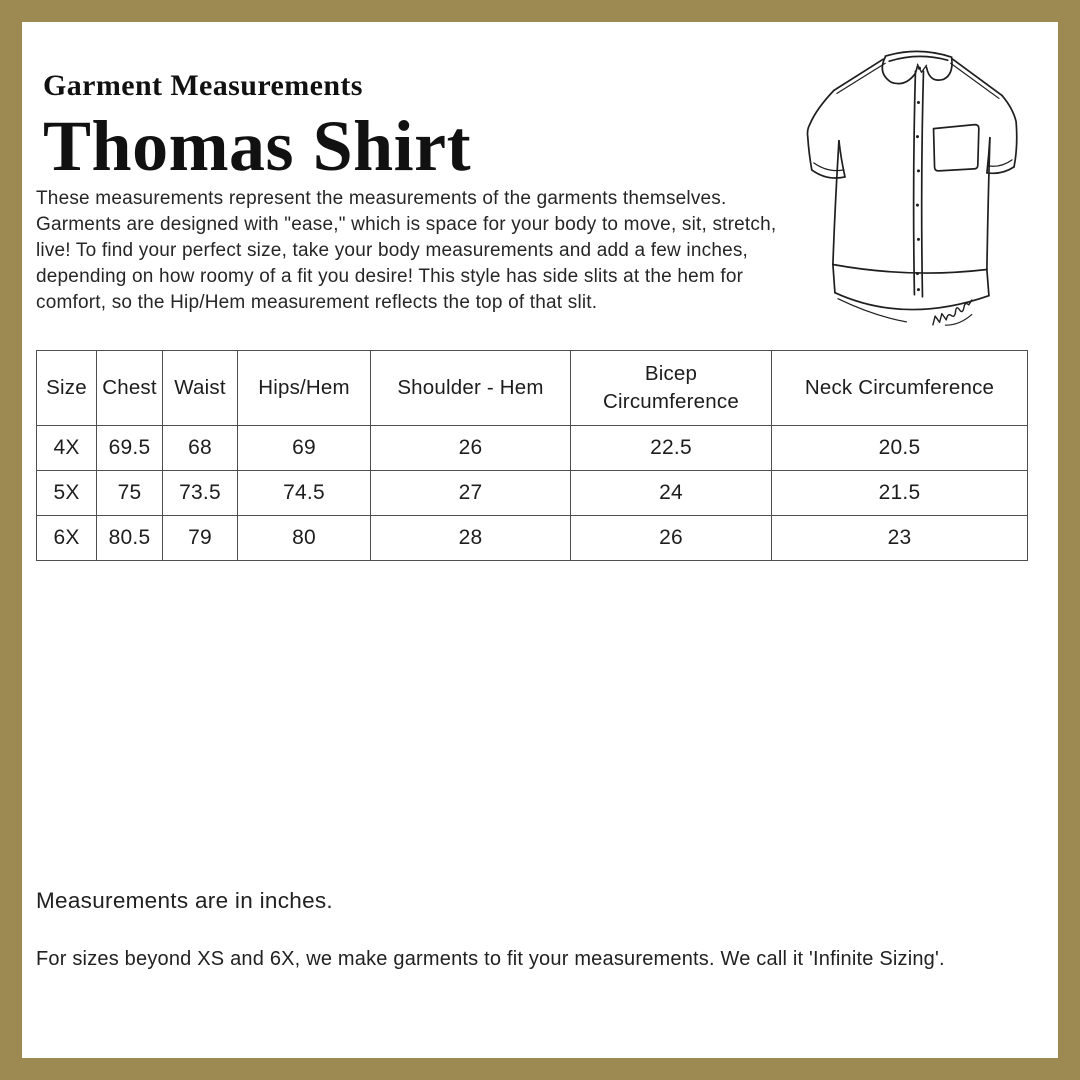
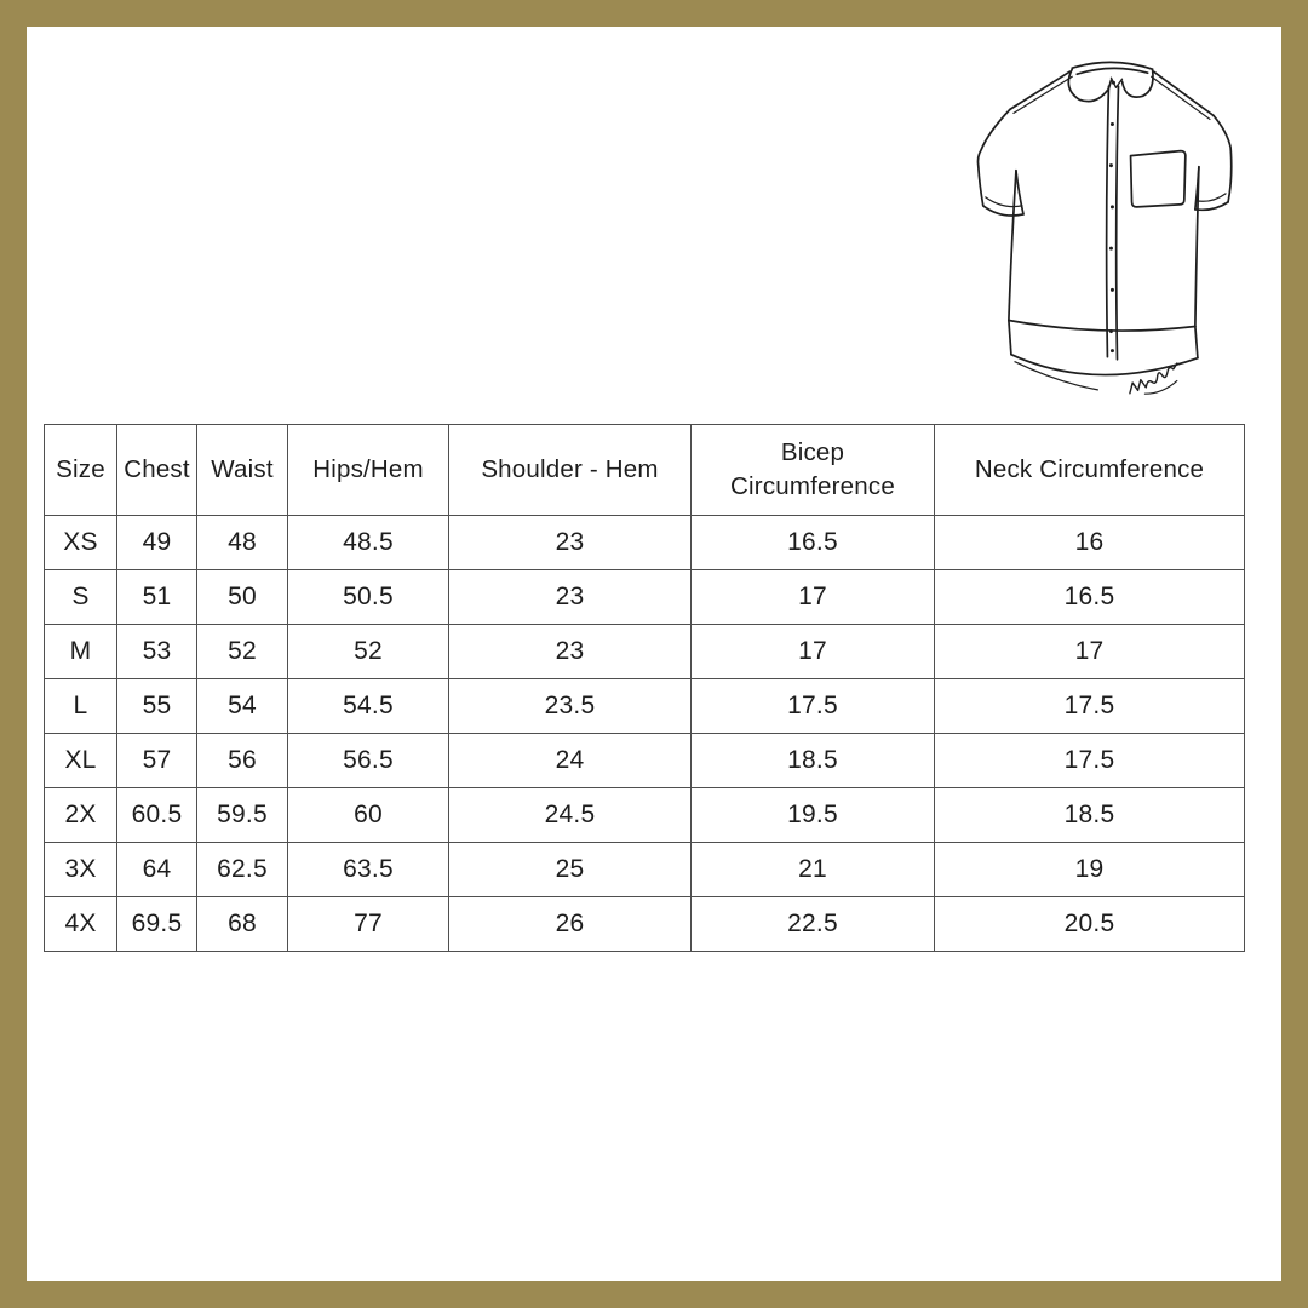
- Garment Measurements
- Thomas Shirt
- These measurements represent the measurements of the garments themselves. Garments are designed with "ease," which is space for your body to move, sit, stretch, live! To find your perfect size, take your body measurements and add a few inches, depending on how roomy of a fit you desire! This style has side slits at the hem for comfort, so the Hip/Hem measurement reflects the top of that slit.
  Size	Chest	Waist	Hips/Hem	Shoulder - Hem	Bicep Circumference	Neck Circumference
+ XS	49	48	48.5	23	16.5	16
+ S	51	50	50.5	23	17	16.5
+ M	53	52	52	23	17	17
+ L	55	54	54.5	23.5	17.5	17.5
+ XL	57	56	56.5	24	18.5	17.5
+ 2X	60.5	59.5	60	24.5	19.5	18.5
+ 3X	64	62.5	63.5	25	21	19
- 4X	69.5	68	69	26	22.5	20.5
+ 4X	69.5	68	77	26	22.5	20.5
- 5X	75	73.5	74.5	27	24	21.5
- 6X	80.5	79	80	28	26	23
- Measurements are in inches.
- For sizes beyond XS and 6X, we make garments to fit your measurements. We call it 'Infinite Sizing'.
